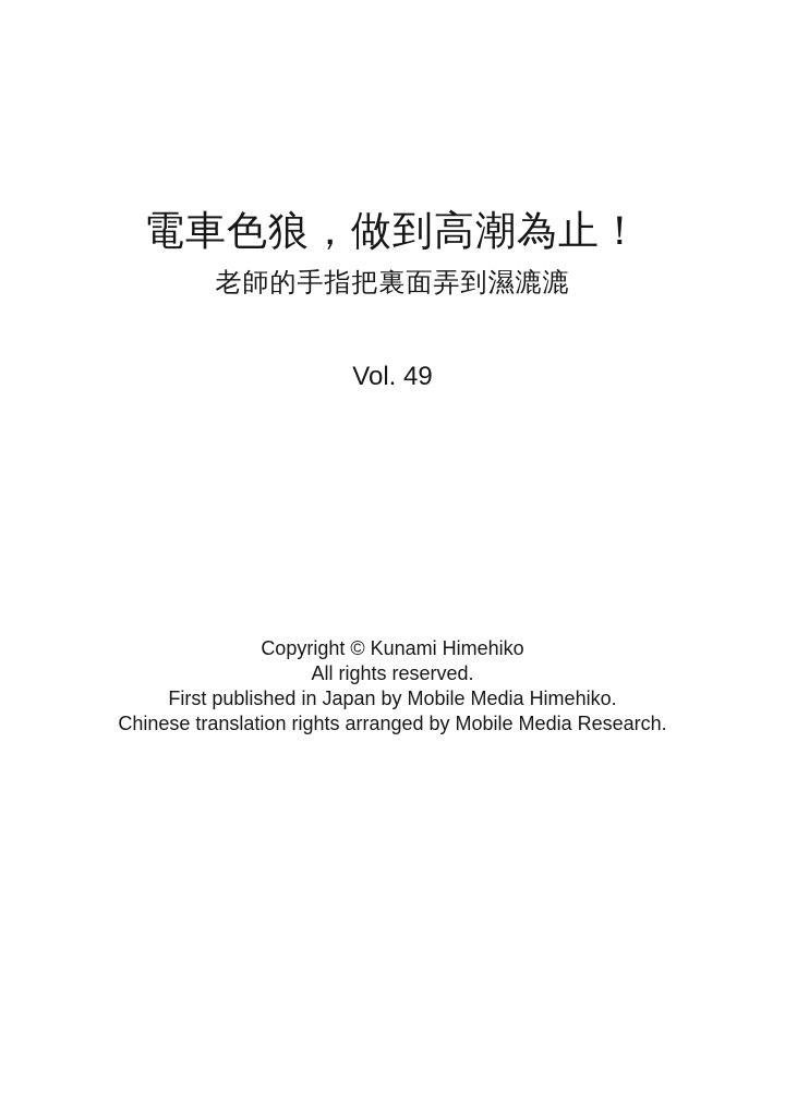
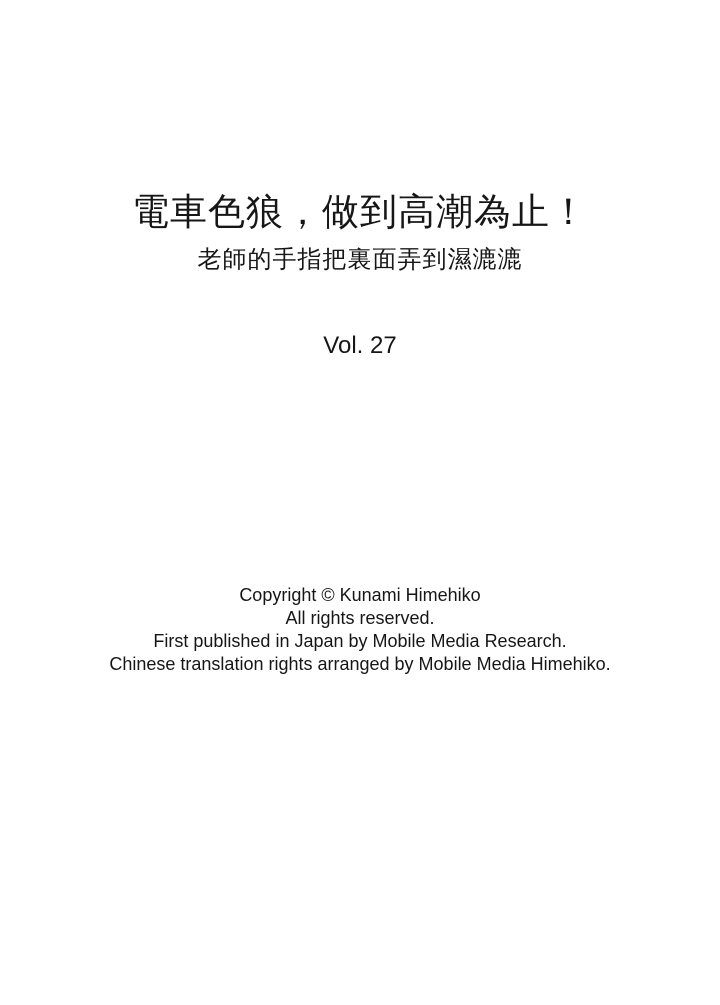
  電車色狼，做到高潮為止！
  老師的手指把裏面弄到濕漉漉
- Vol. 49
+ Vol. 27
  Copyright © Kunami Himehiko
  All rights reserved.
- First published in Japan by Mobile Media Himehiko.
+ First published in Japan by Mobile Media Research.
- Chinese translation rights arranged by Mobile Media Research.
+ Chinese translation rights arranged by Mobile Media Himehiko.
